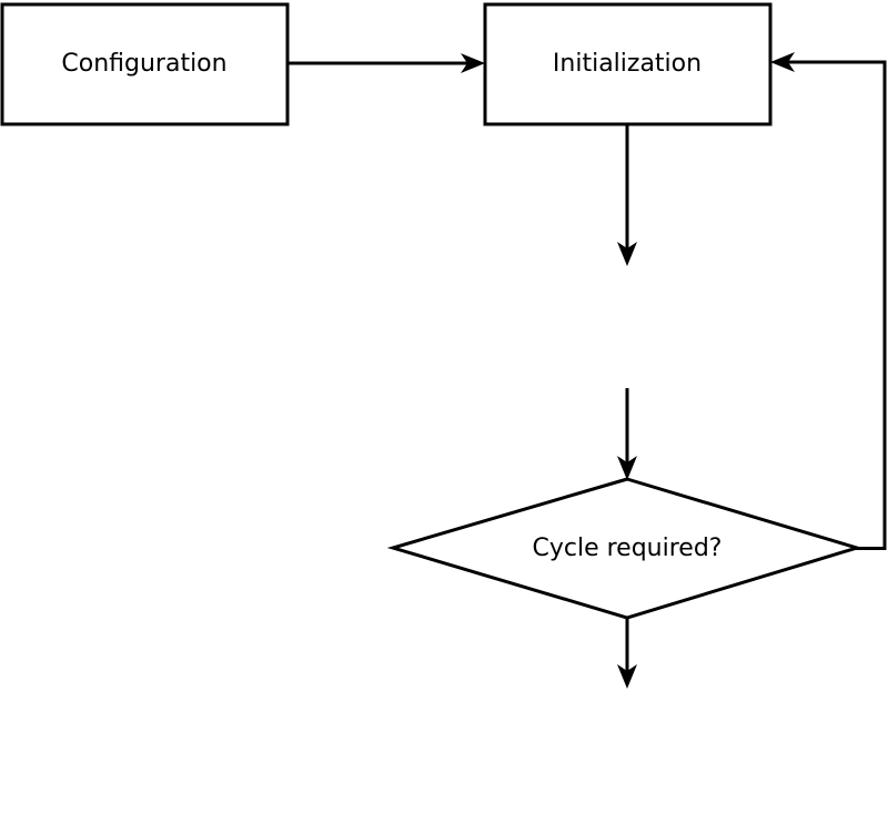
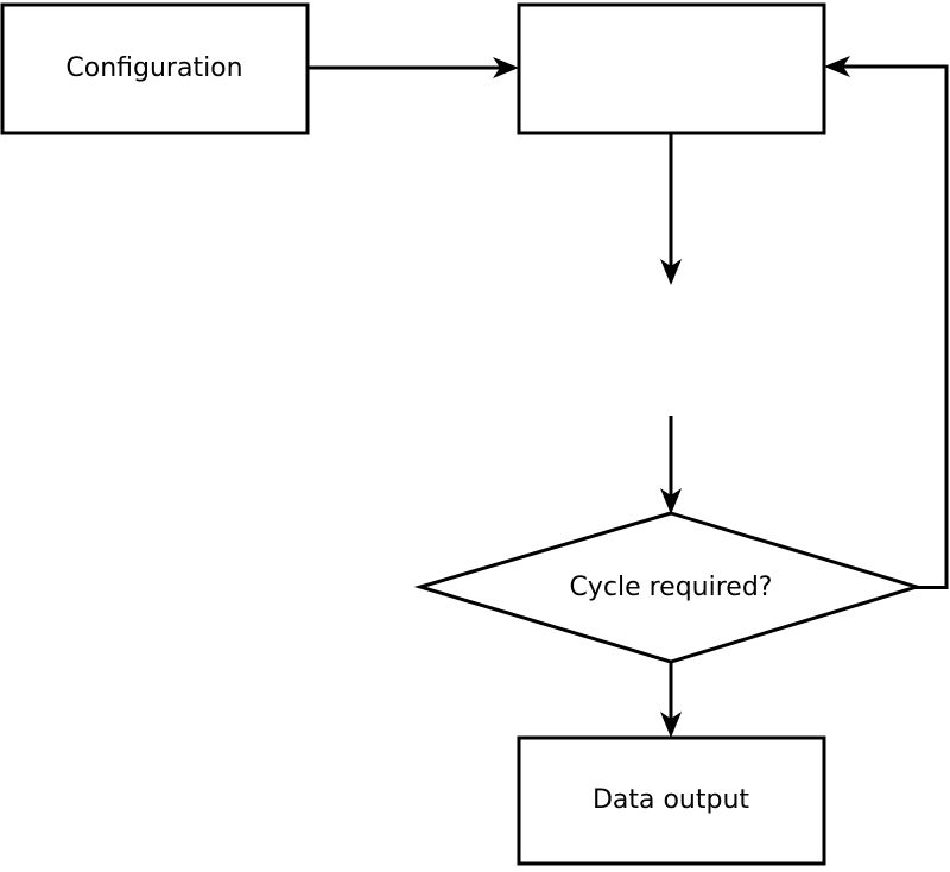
  Configuration
- Initialization
  Cycle required?
+ Data output
